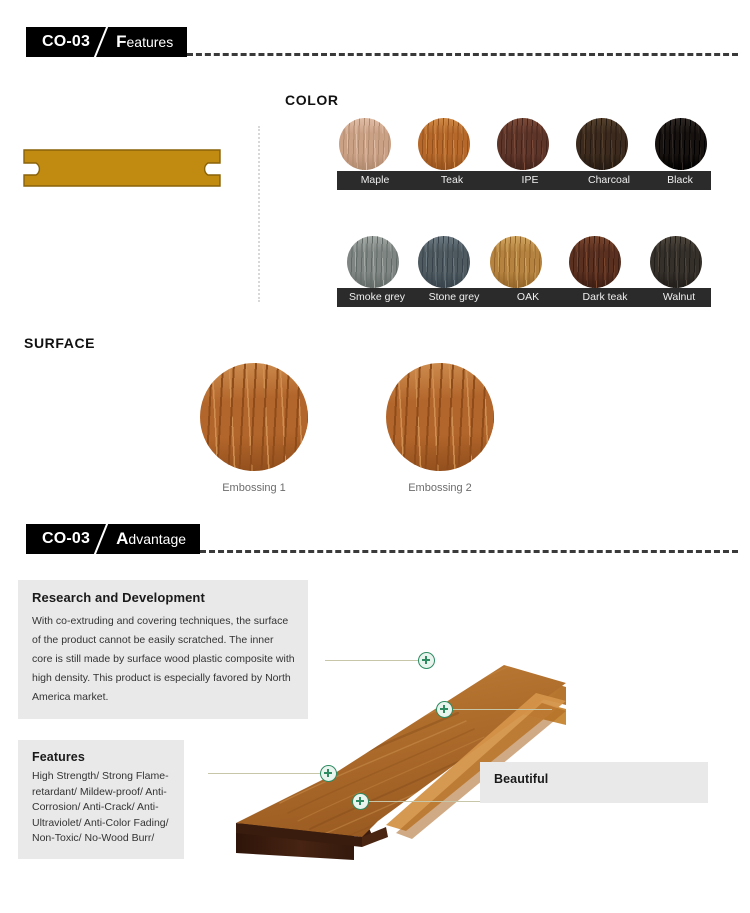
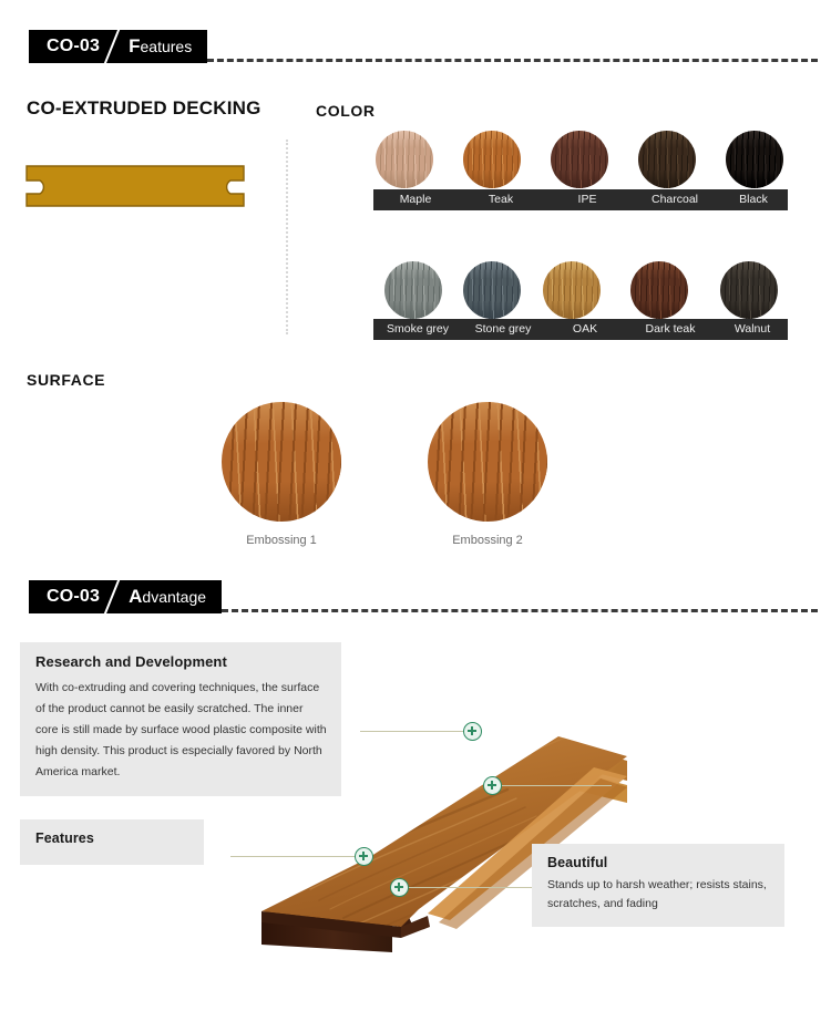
  CO-03
  Features
+ CO-EXTRUDED DECKING
  COLOR
  Maple
  Teak
  IPE
  Charcoal
  Black
  Smoke grey
  Stone grey
  OAK
  Dark teak
  Walnut
  SURFACE
  Embossing 1
  Embossing 2
  CO-03
  Advantage
  Research and Development
  With co-extruding and covering techniques, the surface of the product cannot be easily scratched. The inner core is still made by surface wood plastic composite with high density. This product is especially favored by North America market.
  Features
- High Strength/ Strong Flame-retardant/ Mildew-proof/ Anti-Corrosion/ Anti-Crack/ Anti-Ultraviolet/ Anti-Color Fading/ Non-Toxic/ No-Wood Burr/
  Beautiful
+ Stands up to harsh weather; resists stains, scratches, and fading
